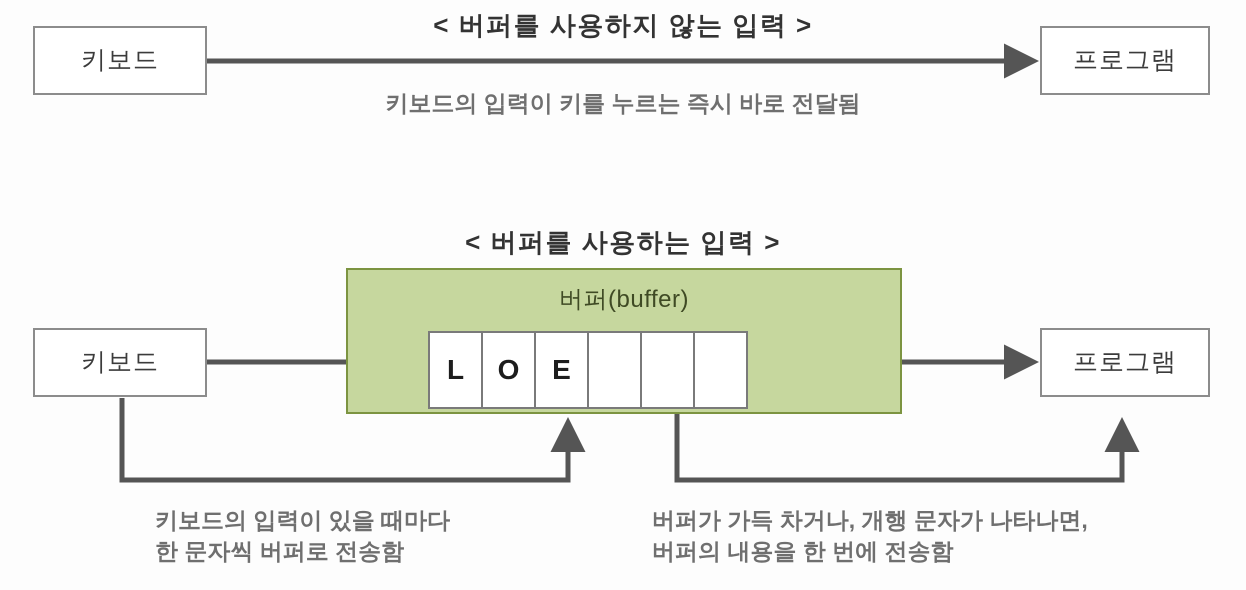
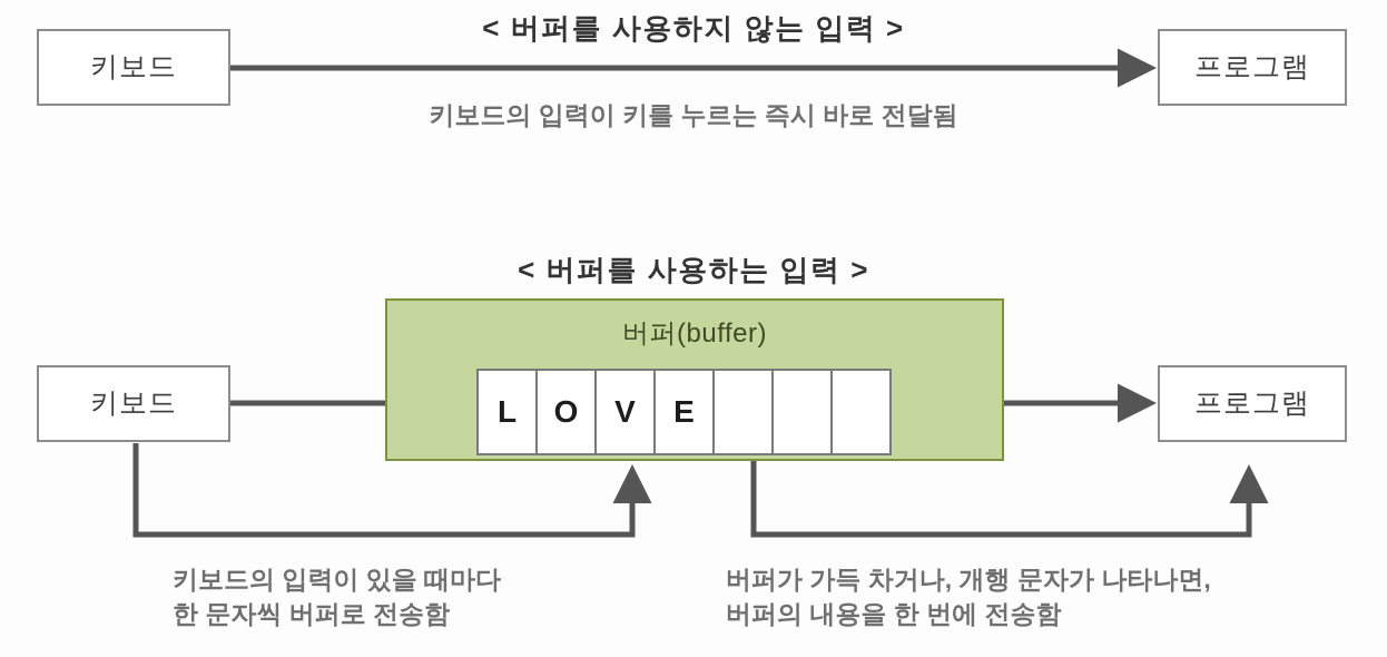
  < 버퍼를 사용하지 않는 입력 >
  키보드
  프로그램
  키보드의 입력이 키를 누르는 즉시 바로 전달됨
  < 버퍼를 사용하는 입력 >
  키보드
  프로그램
  버퍼(buffer)
  L
  O
+ V
  E
  키보드의 입력이 있을 때마다
  한 문자씩 버퍼로 전송함
  버퍼가 가득 차거나, 개행 문자가 나타나면,
  버퍼의 내용을 한 번에 전송함
